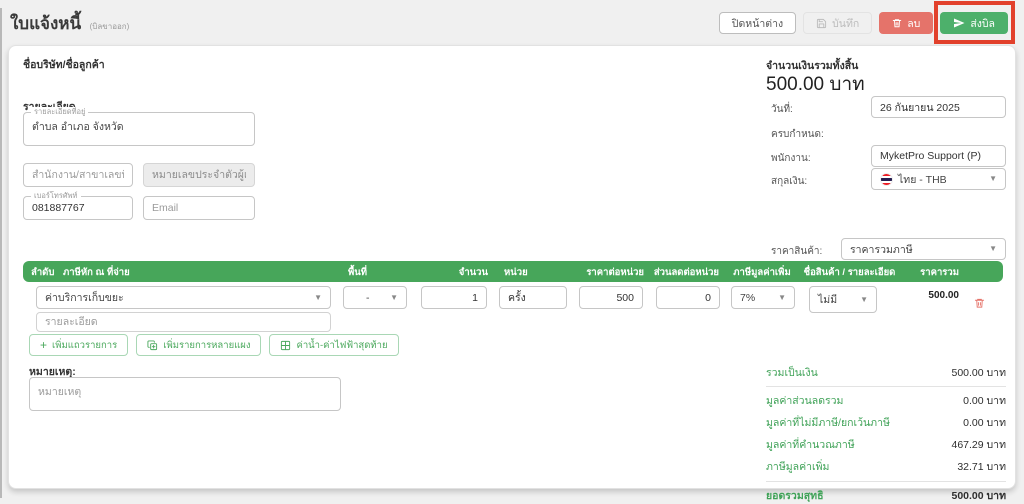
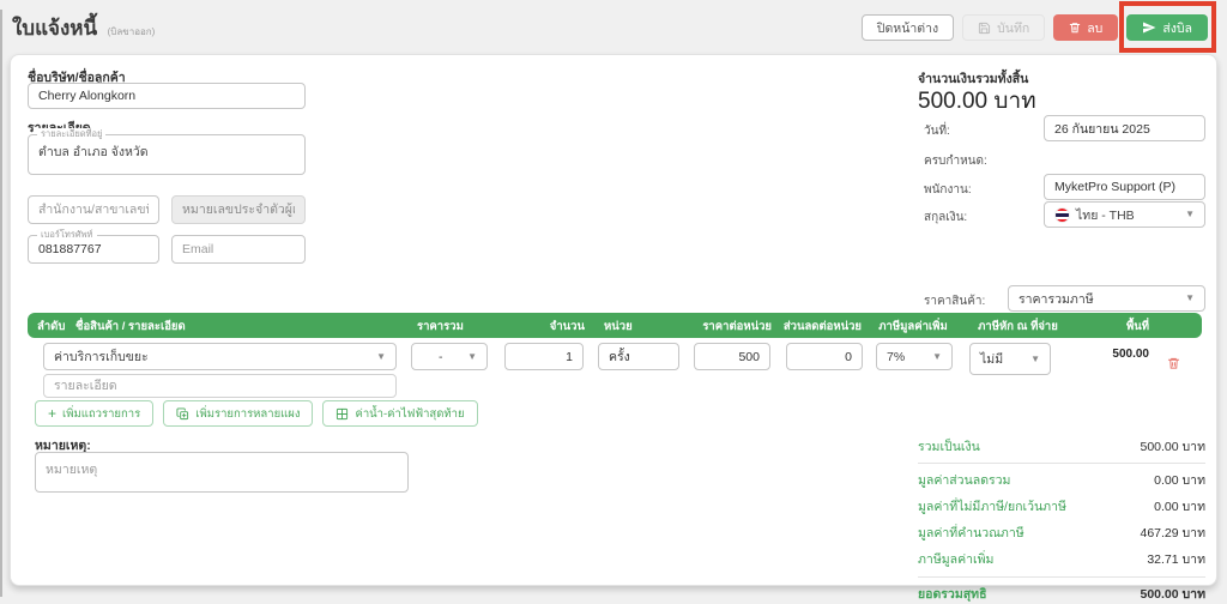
  ใบแจ้งหนี้ (บิลขาออก)
  ปิดหน้าต่าง
  บันทึก
  ลบ
  ส่งบิล
  ชื่อบริษัท/ชื่อลูกค้า
+ Cherry Alongkorn
  รายละเอียดที่อยู่
  ตำบล อำเภอ จังหวัด
  สำนักงาน/สาขาเลข
  หมายเลขประจำตัวผู้เ
  เบอร์โทรศัพท์
  081887767
  Email
  จำนวนเงินรวมทั้งสิ้น
  500.00 บาท
  วันที่:
  26 กันยายน 2025
  ครบกำหนด:
  พนักงาน:
  MyketPro Support (P)
  สกุลเงิน:
  ไทย - THB
  ▼
  ราคาสินค้า:
  ราคารวมภาษี
  ▼
  ลำดับ
- ภาษีหัก ณ ที่จ่าย
+ ชื่อสินค้า / รายละเอียด
- พื้นที่
+ ราคารวม
  จำนวน
  หน่วย
  ราคาต่อหน่วย
  ส่วนลดต่อหน่วย
  ภาษีมูลค่าเพิ่ม
- ชื่อสินค้า / รายละเอียด
+ ภาษีหัก ณ ที่จ่าย
- ราคารวม
+ พื้นที่
  ค่าบริการเก็บขยะ
  ▼
  รายละเอียด
  -
  ▼
  1
  ครั้ง
  500
  0
  7%
  ▼
  ไม่มี
  ▼
  500.00
  +
  เพิ่มแถวรายการ
  เพิ่มรายการหลายแผง
  ค่าน้ำ-ค่าไฟฟ้าสุดท้าย
  หมายเหตุ:
  หมายเหตุ
  รวมเป็นเงิน
  500.00 บาท
  มูลค่าส่วนลดรวม
  0.00 บาท
  มูลค่าที่ไม่มีภาษี/ยกเว้นภาษี
  0.00 บาท
  มูลค่าที่คำนวณภาษี
  467.29 บาท
  ภาษีมูลค่าเพิ่ม
  32.71 บาท
  ยอดรวมสุทธิ
  500.00 บาท
